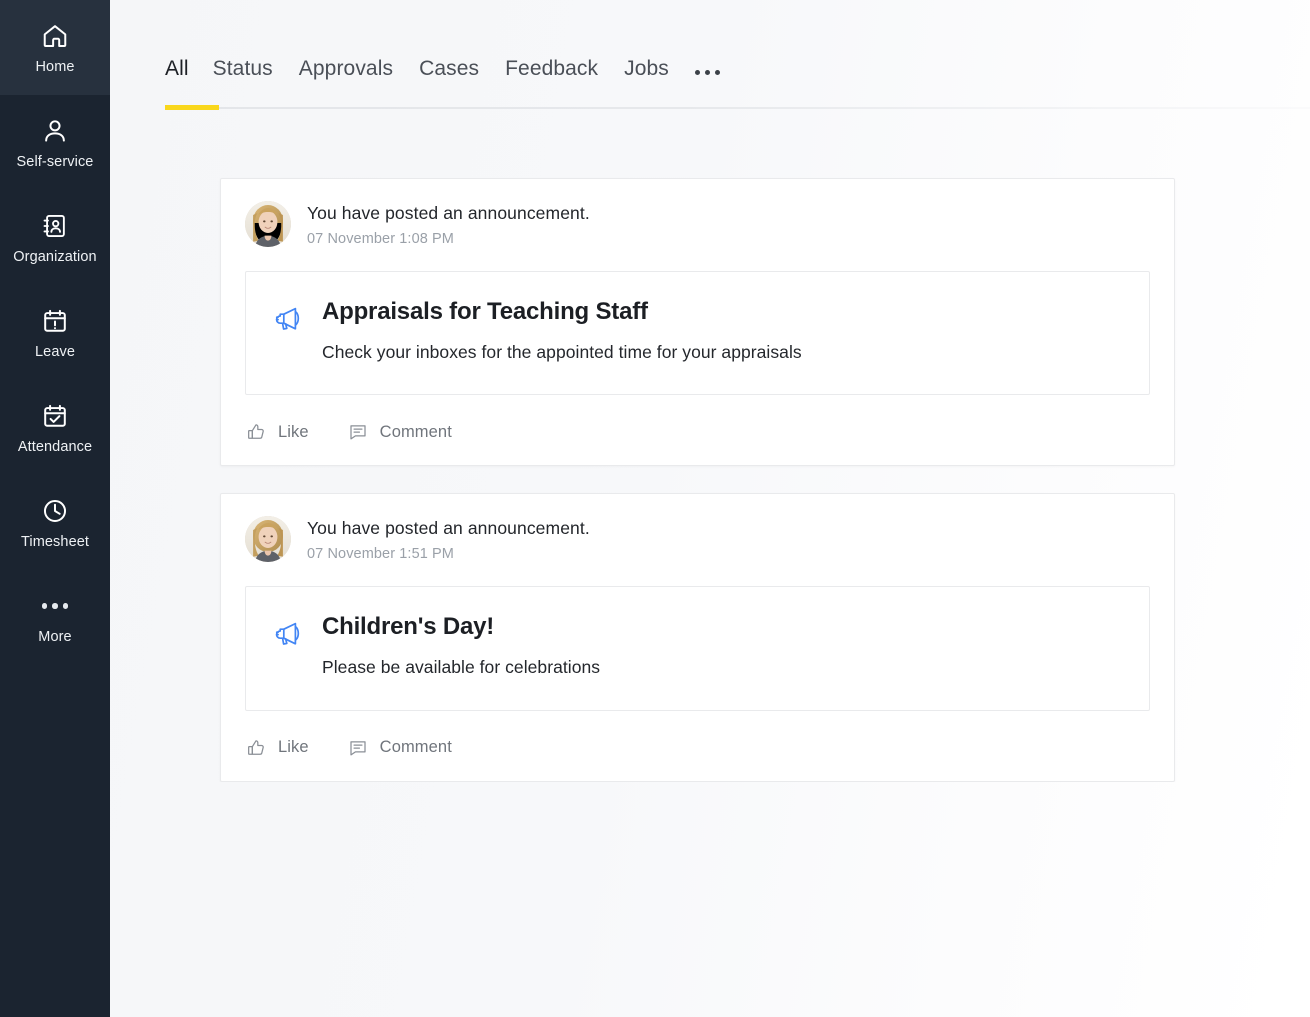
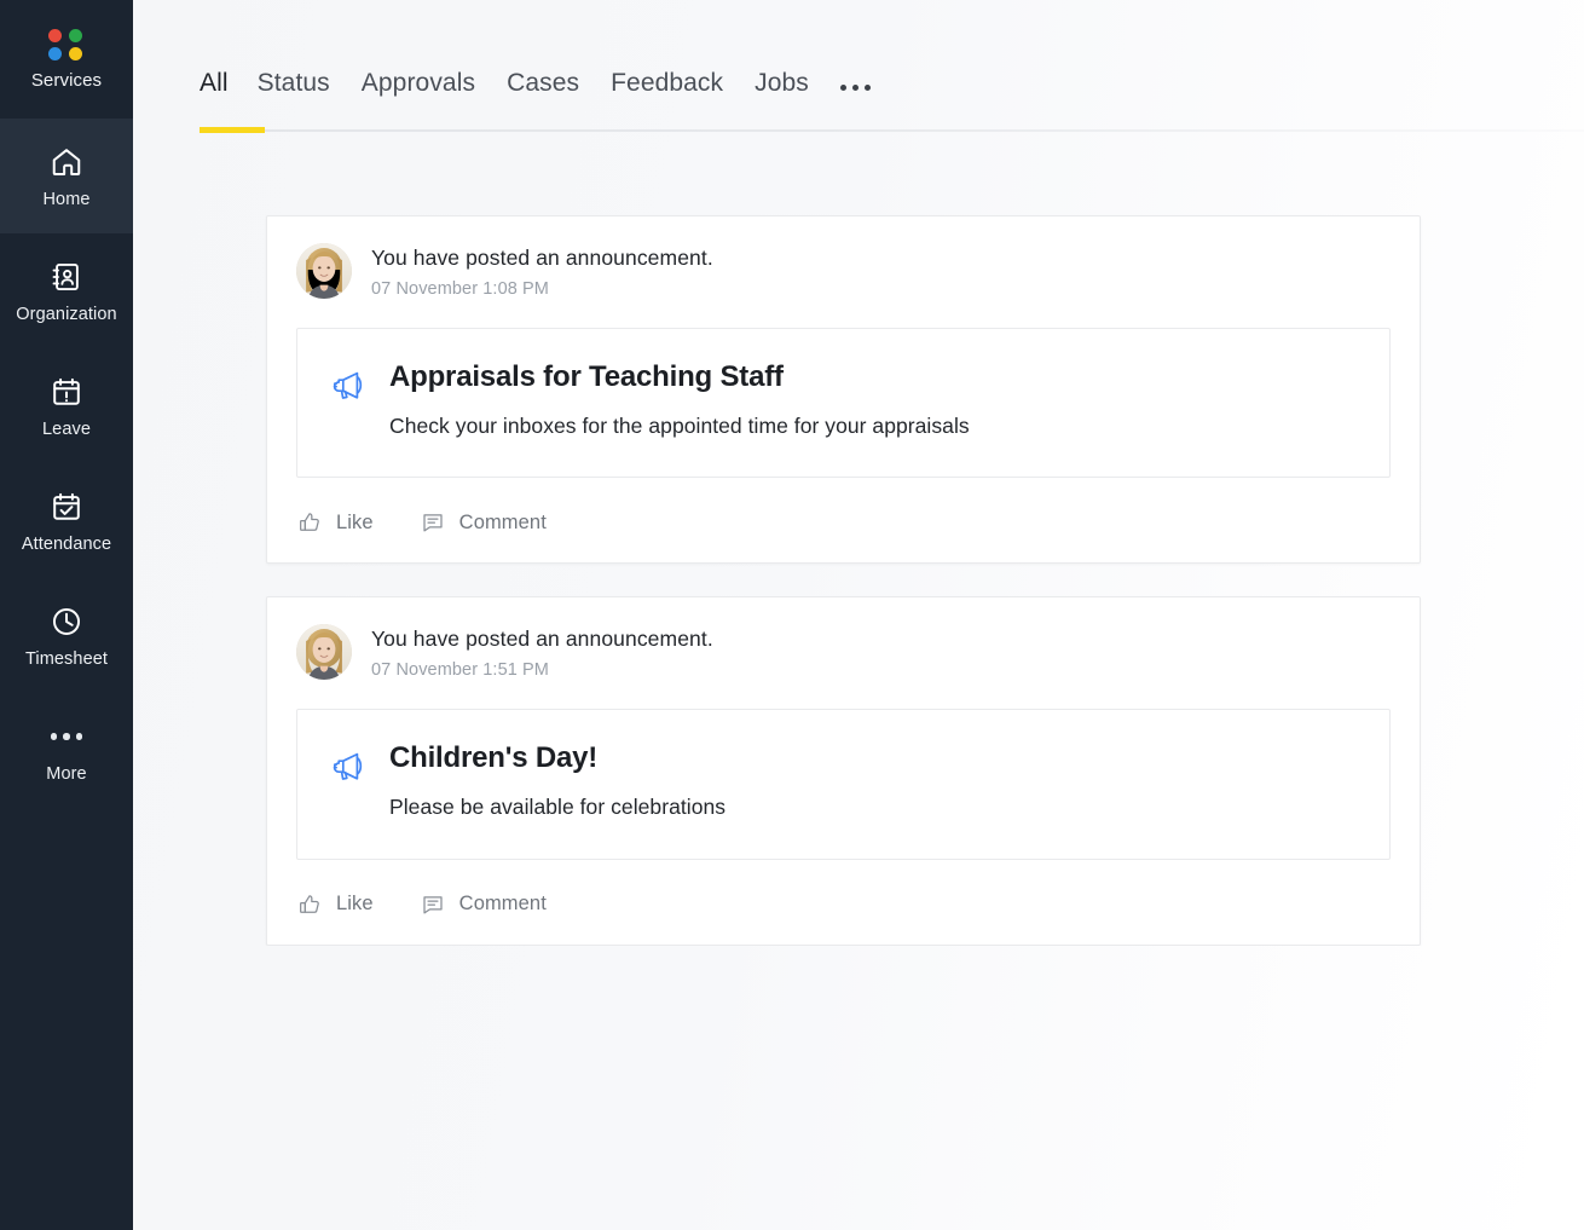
+ Services
  Home
- Self-service
  Organization
  Leave
  Attendance
  Timesheet
  More
  All
  Status
  Approvals
  Cases
  Feedback
  Jobs
  You have posted an announcement.
  07 November 1:08 PM
  Appraisals for Teaching Staff
  Check your inboxes for the appointed time for your appraisals
  Like
  Comment
  You have posted an announcement.
  07 November 1:51 PM
  Children's Day!
  Please be available for celebrations
  Like
  Comment
